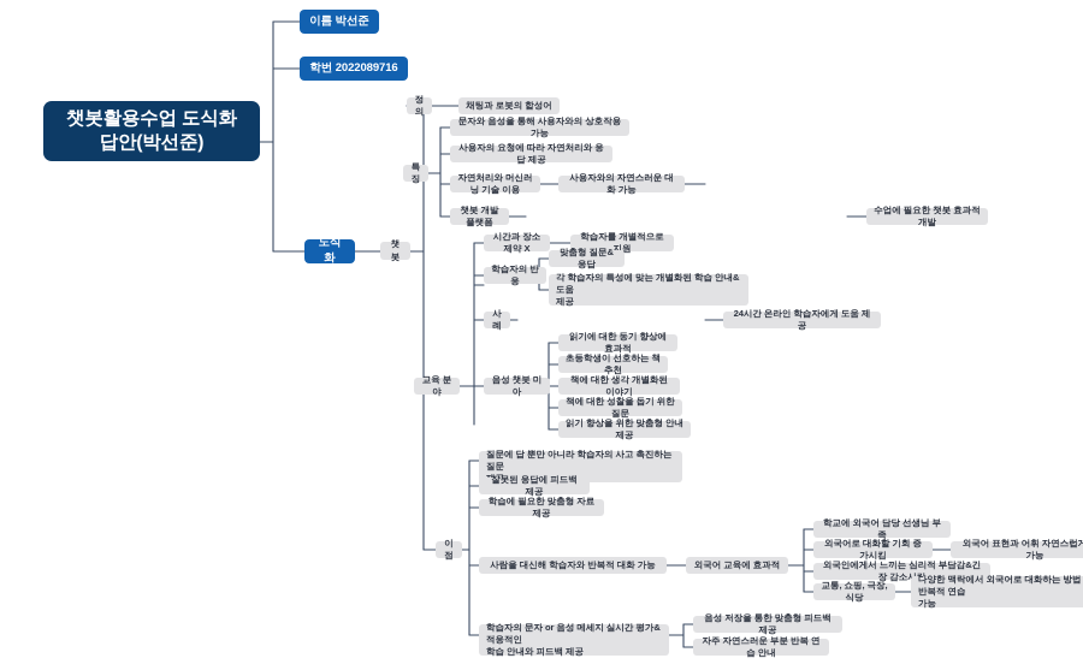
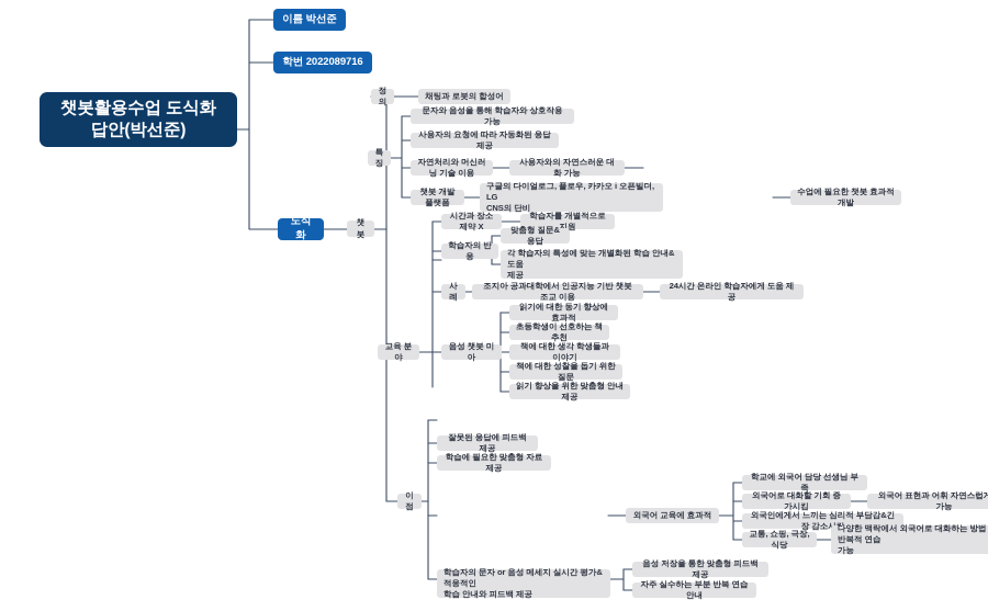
  챗봇활용수업 도식화
  답안(박선준)
  이름 박선준
  학번 2022089716
  도식화
  챗봇
  정의
  채팅과 로봇의 합성어
  특징
- 문자와 음성을 통해 사용자와의 상호작용 가능
+ 문자와 음성을 통해 학습자와 상호작용 가능
- 사용자의 요청에 따라 자연처리와 응답 제공
+ 사용자의 요청에 따라 자동화된 응답 제공
  자연처리와 머신러닝 기술 이용
  사용자와의 자연스러운 대화 가능
  챗봇 개발 플랫폼
+ 구글의 다이얼로그, 플로우, 카카오 i 오픈빌더, LG
+ CNS의 단비
  수업에 필요한 챗봇 효과적 개발
  교육 분야
  시간과 장소 제약 X
  학습자를 개별적으로 지원
  학습자의 반응
  맞춤형 질문&응답
  각 학습자의 특성에 맞는 개별화된 학습 안내&도움
  제공
  사례
+ 조지아 공과대학에서 인공지능 기반 챗봇 조교 이용
  24시간 온라인 학습자에게 도움 제공
  음성 챗봇 미아
  읽기에 대한 동기 향상에 효과적
  초등학생이 선호하는 책 추천
- 책에 대한 생각 개별화된 이야기
+ 책에 대한 생각 학생들과 이야기
  책에 대한 성찰을 돕기 위한 질문
  읽기 향상을 위한 맞춤형 안내 제공
  이점
- 질문에 답 뿐만 아니라 학습자의 사고 촉진하는 질문
  잘못된 응답에 피드백 제공
  학습에 필요한 맞춤형 자료 제공
- 사람을 대신해 학습자와 반복적 대화 가능
  외국어 교육에 효과적
  학교에 외국어 담당 선생님 부족
  외국어로 대화할 기회 증가시킴
  외국어 표현과 어휘 자연스럽게 가능
  외국인에게서 느끼는 심리적 부담감&긴장 감소
  교통, 쇼핑, 극장, 식당
  다양한 맥락에서 외국어로 대화하는 방법 반복적 연습
  가능
  학습자의 문자 or 음성 메세지 실시간 평가& 적응적인
  학습 안내와 피드백 제공
  음성 저장을 통한 맞춤형 피드백 제공
- 자주 자연스러운 부분 반복 연습 안내
+ 자주 실수하는 부분 반복 연습 안내
